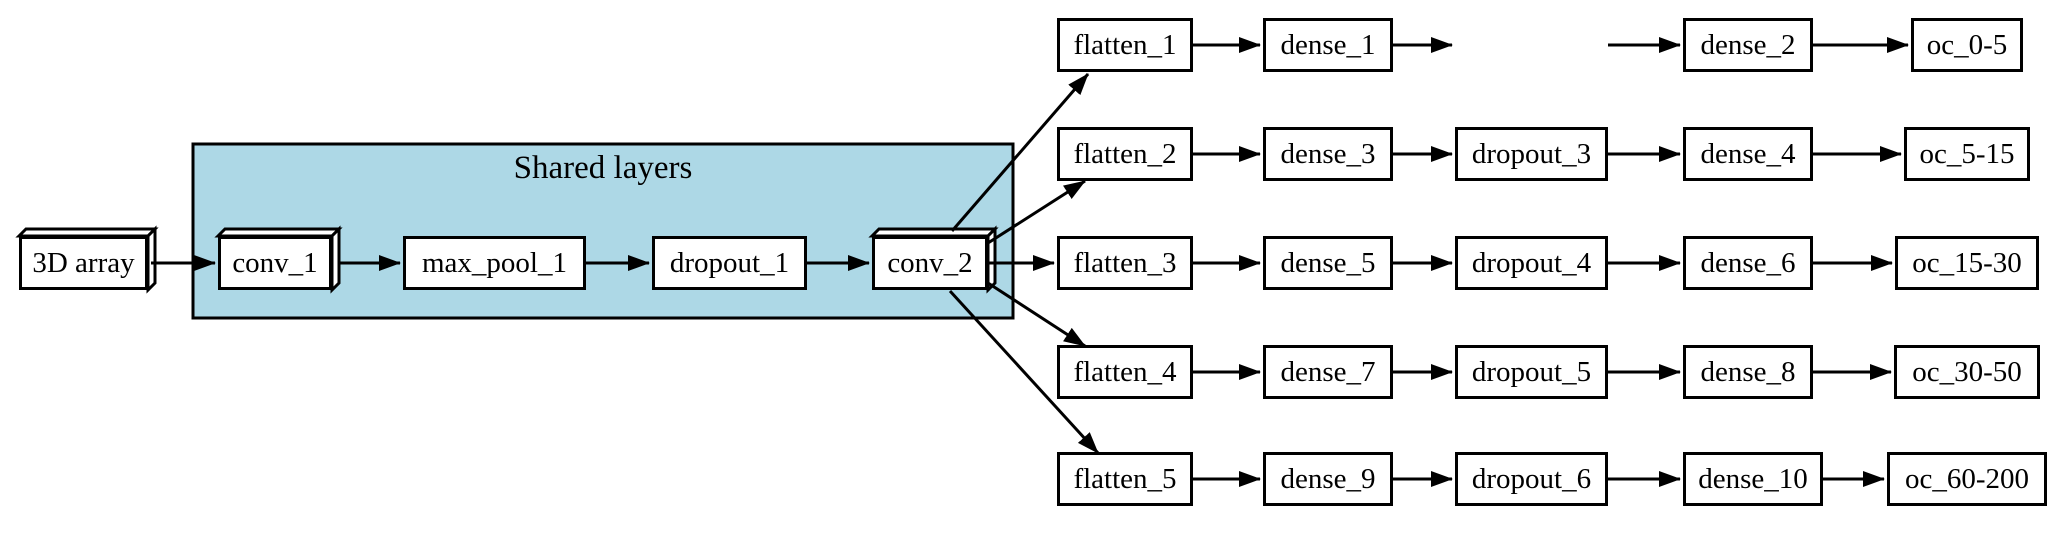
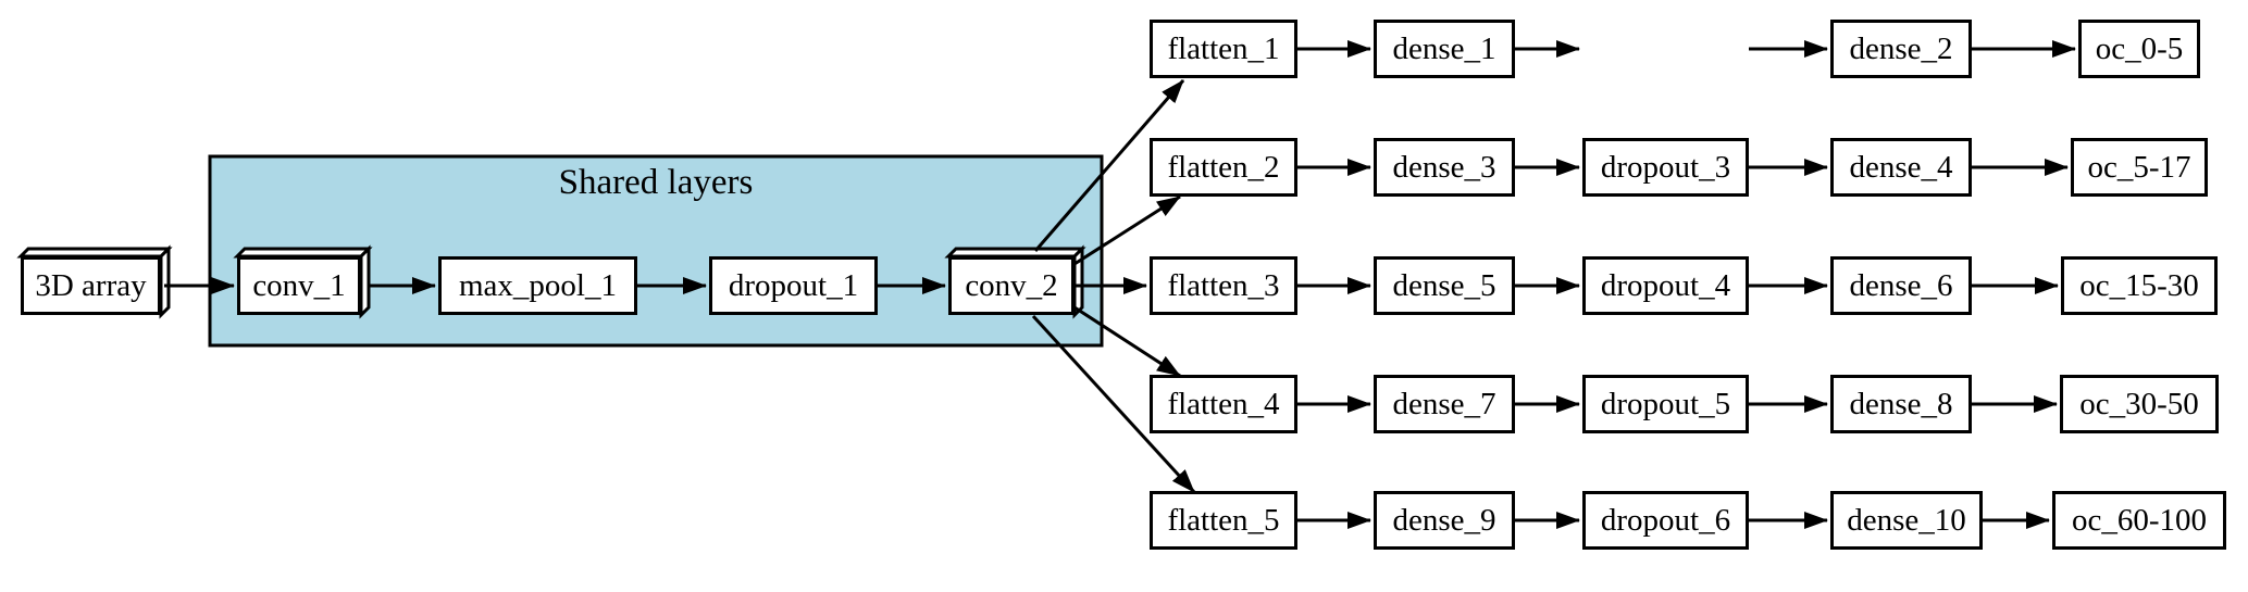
  Shared layers
  3D array
  conv_1
  max_pool_1
  dropout_1
  conv_2
  flatten_1
  dense_1
  dense_2
  oc_0-5
  flatten_2
  dense_3
  dropout_3
  dense_4
- oc_5-15
+ oc_5-17
  flatten_3
  dense_5
  dropout_4
  dense_6
  oc_15-30
  flatten_4
  dense_7
  dropout_5
  dense_8
  oc_30-50
  flatten_5
  dense_9
  dropout_6
  dense_10
- oc_60-200
+ oc_60-100
